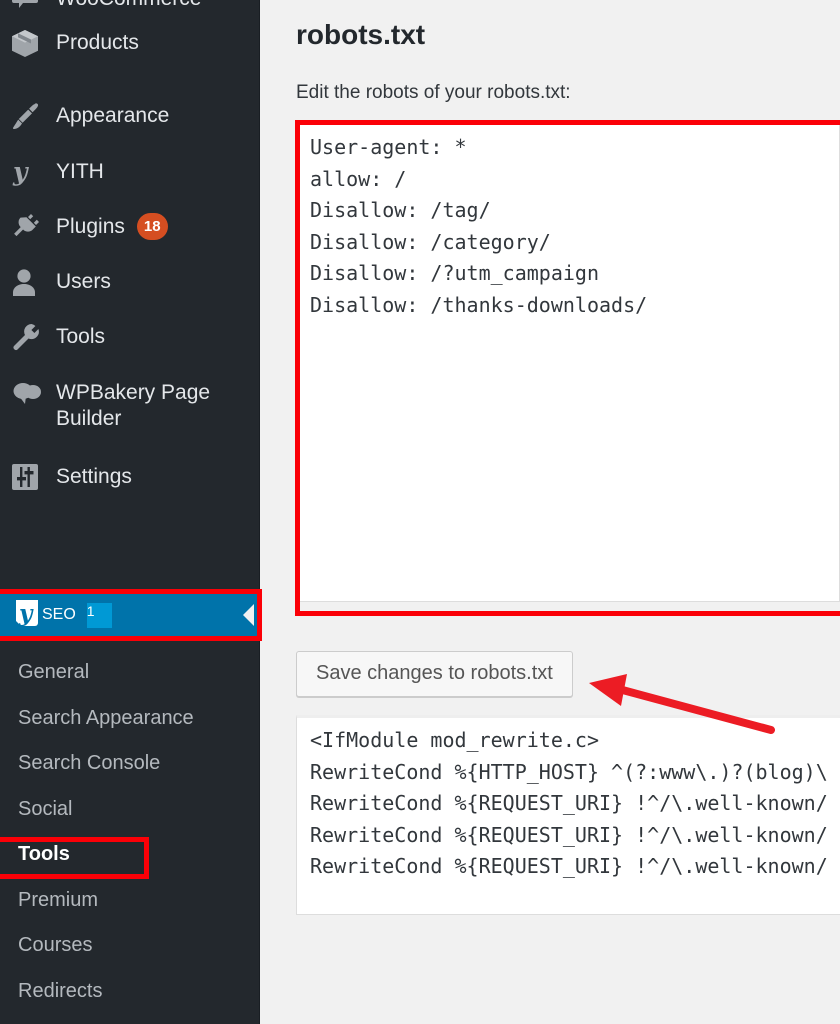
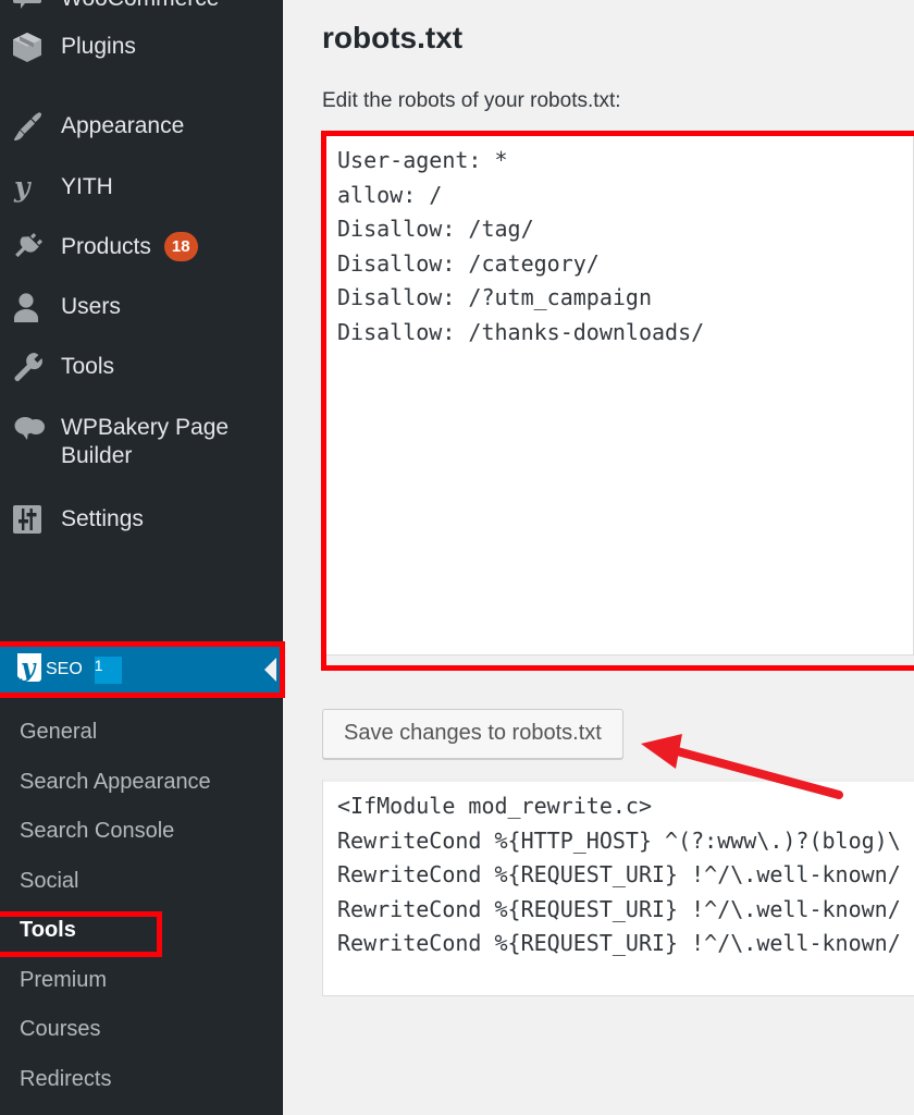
- Products
+ Plugins
  Appearance
  y
  YITH
- Plugins
+ Products
  18
  Users
  Tools
  WPBakery Page Builder
  Settings
  y
  SEO
  1
  General
  Search Appearance
  Search Console
  Social
  Tools
  Premium
  Courses
  Redirects
  robots.txt
  Edit the robots of your robots.txt:
  User-agent: *
  allow: /
  Disallow: /tag/
  Disallow: /category/
  Disallow: /?utm_campaign
  Disallow: /thanks-downloads/
  Save changes to robots.txt
  <IfModule mod_rewrite.c>
  RewriteCond %{HTTP_HOST} ^(?:www\.)?(blog)\
  RewriteCond %{REQUEST_URI} !^/\.well-known/
  RewriteCond %{REQUEST_URI} !^/\.well-known/
  RewriteCond %{REQUEST_URI} !^/\.well-known/
